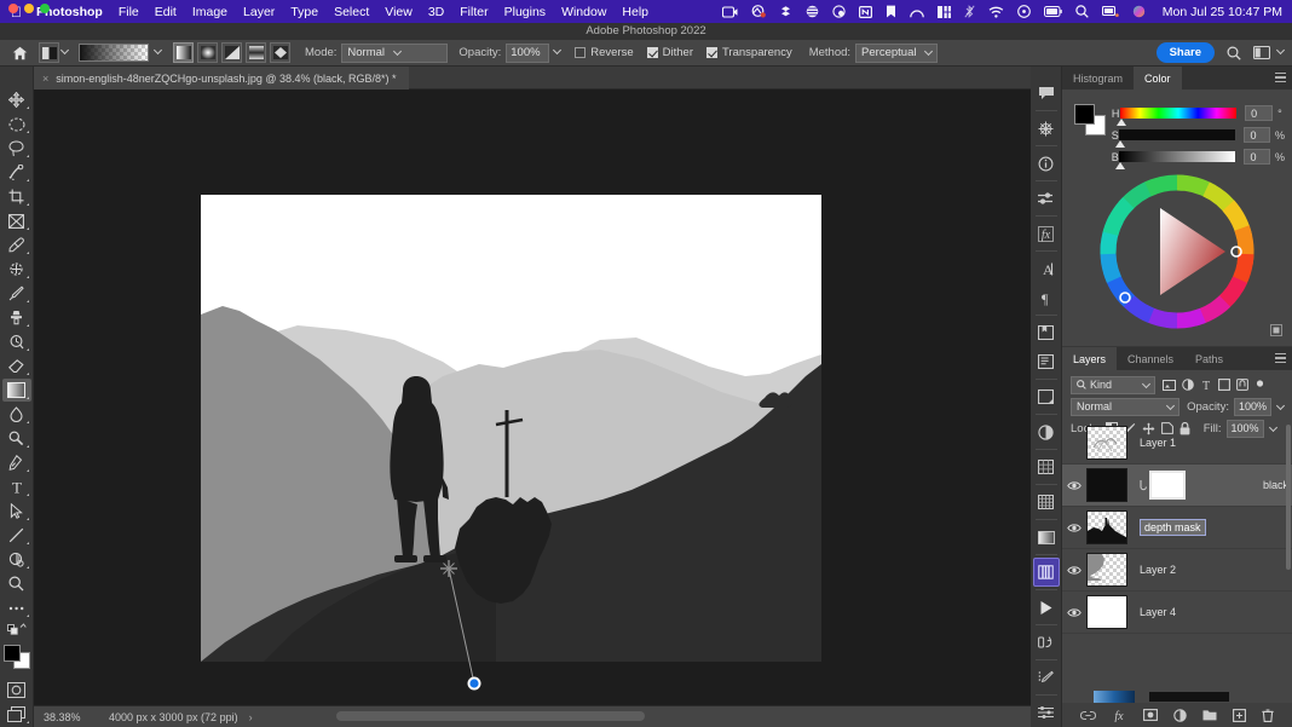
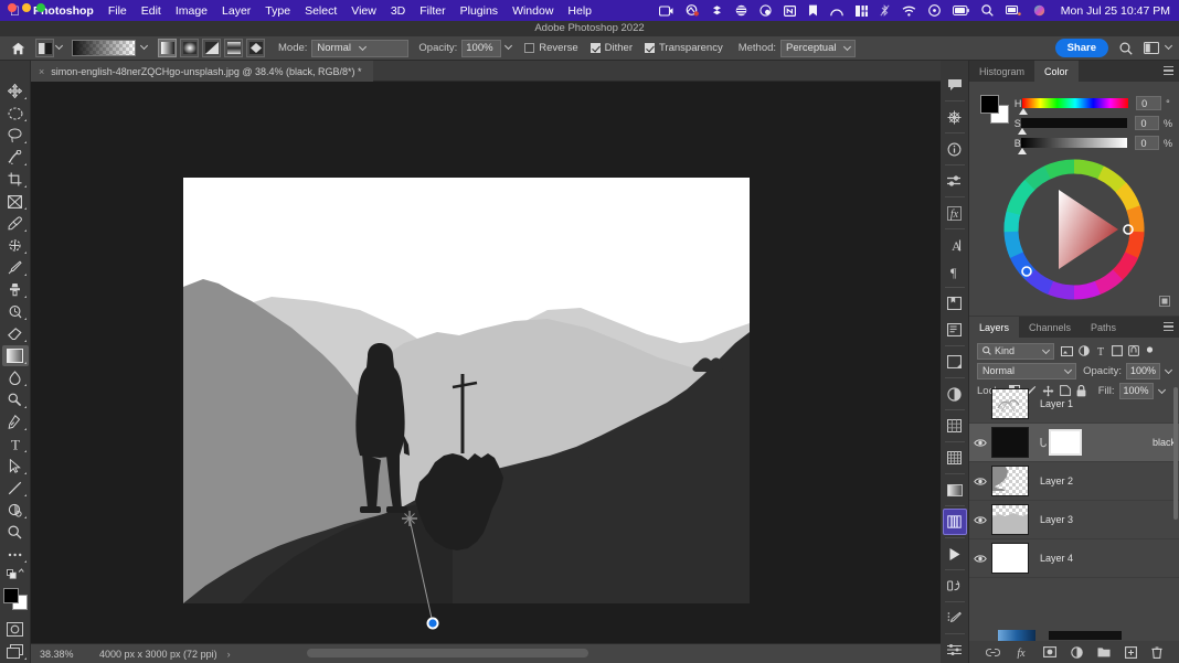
  hotoshop
  File
  Edit
  Image
  Layer
  Type
  Select
  View
  3D
  Filter
  Plugins
  Window
  Help
  Mon Jul 25 10:47 PM
  Adobe Photoshop 2022
  Mode:
  Normal
  Opacity:
  100%
  Reverse
  Dither
  Transparency
  Method:
  Perceptual
  Share
  ×
  simon-english-48nerZQCHgo-unsplash.jpg @ 38.4% (black, RGB/8*) *
  T
  38.38%
  4000 px x 3000 px (72 ppi)
  ›
  fx
  A
  ¶
  Histogram
  Color
  H
  0
  °
  S
  0
  %
  B
  0
  %
  Layers
  Channels
  Paths
  Kind
  T
  Normal
  Opacity:
  100%
  Fill:
  100%
  Layer 1
  blac
- depth mask
  Layer 2
+ Layer 3
  Layer 4
  fx
